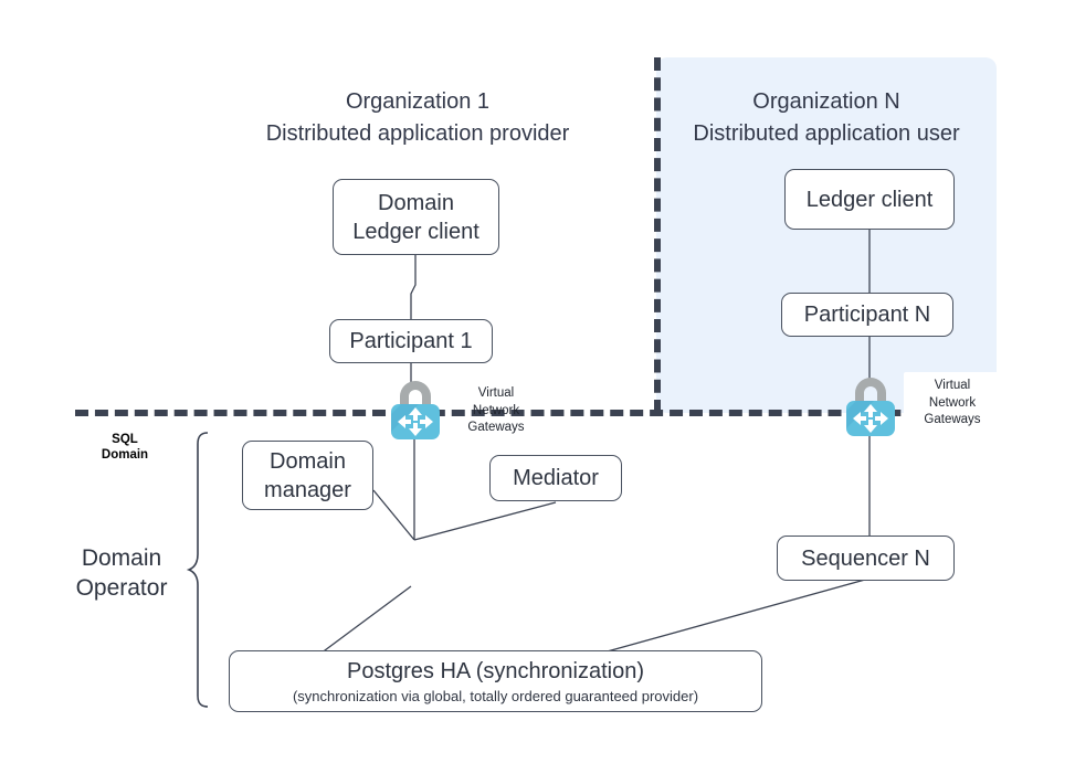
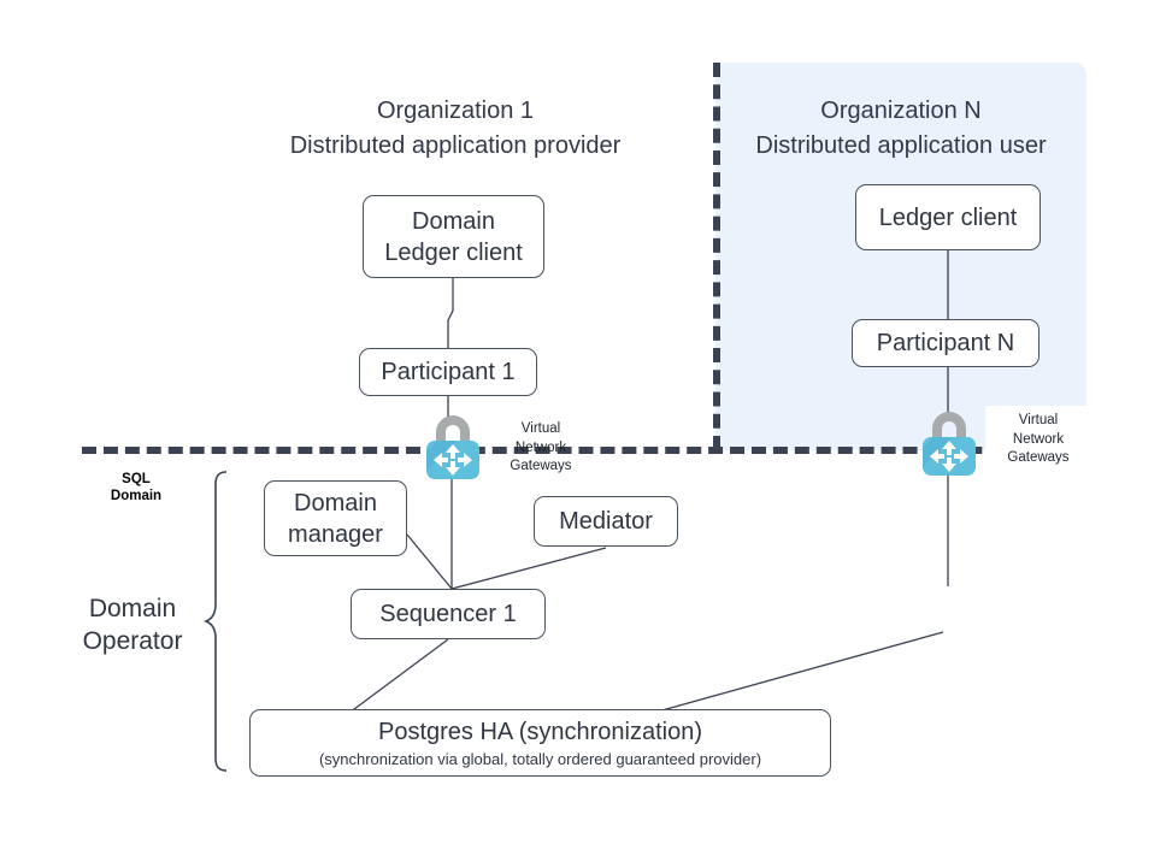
  Organization 1
  Distributed application provider
  Organization N
  Distributed application user
  Domain
  Ledger client
  Participant 1
  Domain
  manager
  Mediator
+ Sequencer 1
  Ledger client
  Participant N
- Sequencer N
  Postgres HA (synchronization)
  (synchronization via global, totally ordered guaranteed provider)
  Virtual
  Network
  Gateways
  Virtual
  Network
  Gateways
  SQL
  Domain
  Domain
  Operator
